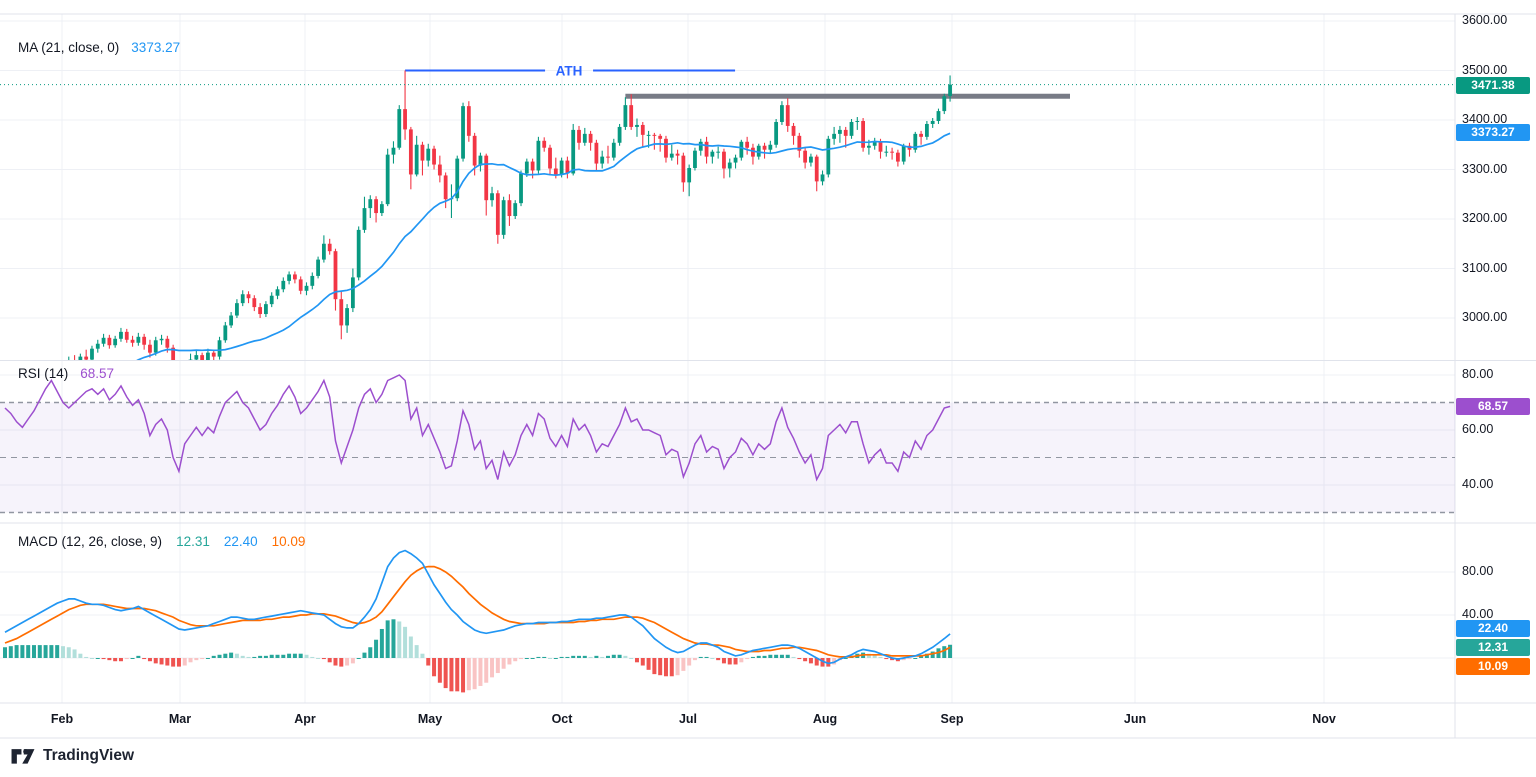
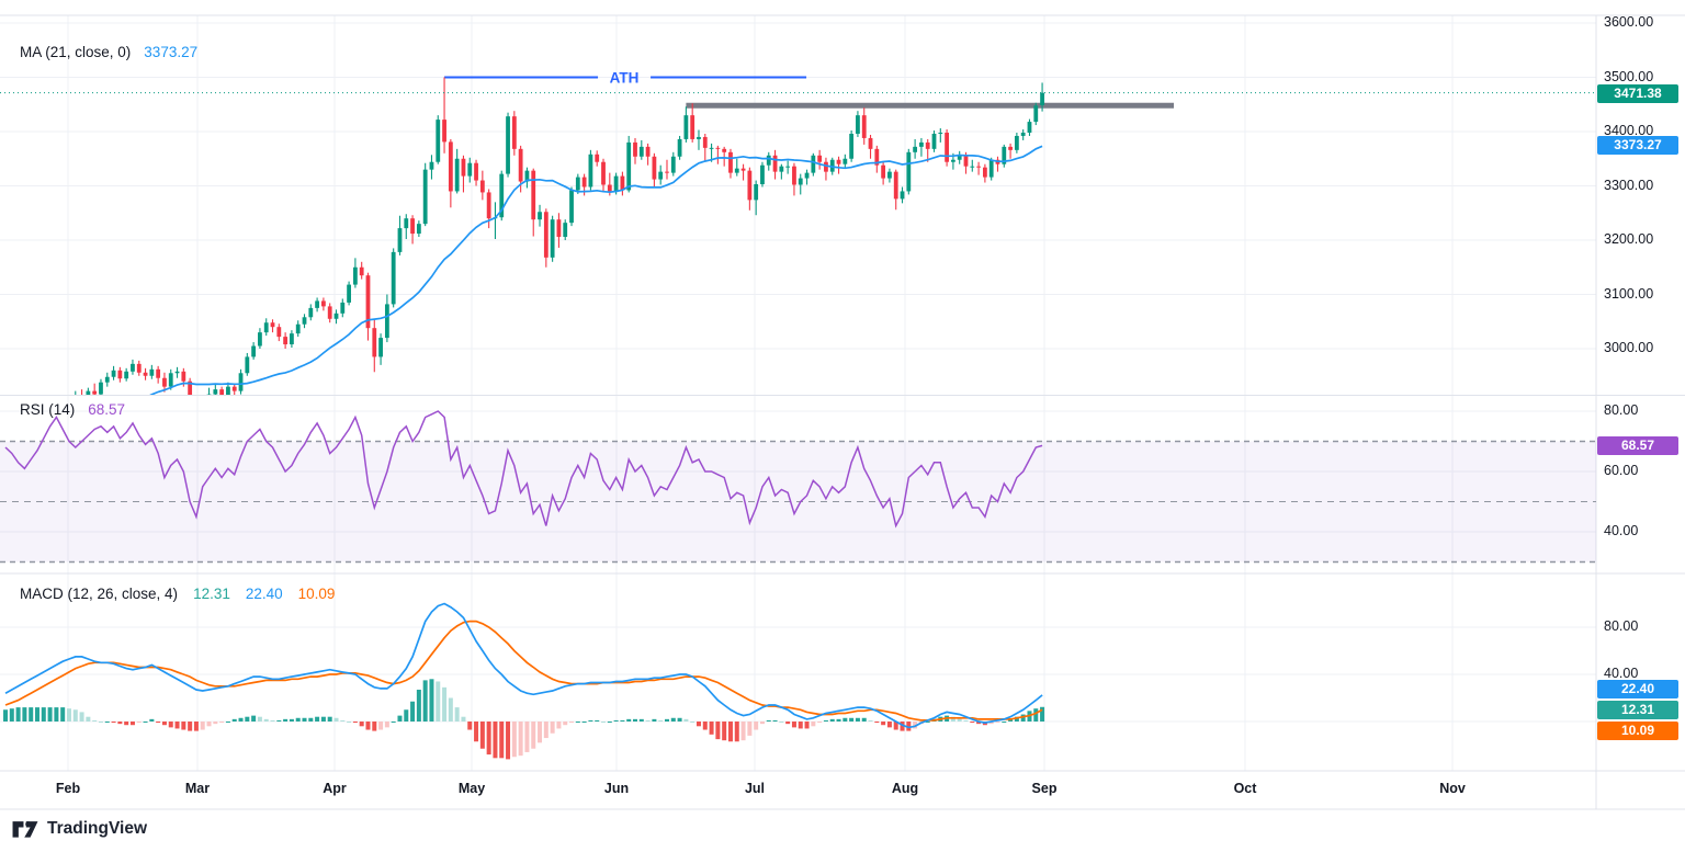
  ATH
  MA (21, close, 0)
  3373.27
  RSI (14)
  68.57
- MACD (12, 26, close, 9)
+ MACD (12, 26, close, 4)
  12.31
  22.40
  10.09
  3471.38
  3373.27
  68.57
  22.40
  12.31
  10.09
  3600.00
  3500.00
  3400.00
  3300.00
  3200.00
  3100.00
  3000.00
  80.00
  60.00
  40.00
  80.00
  40.00
  Feb
  Mar
  Apr
  May
- Oct
+ Jun
  Jul
  Aug
  Sep
- Jun
+ Oct
  Nov
  TradingView
